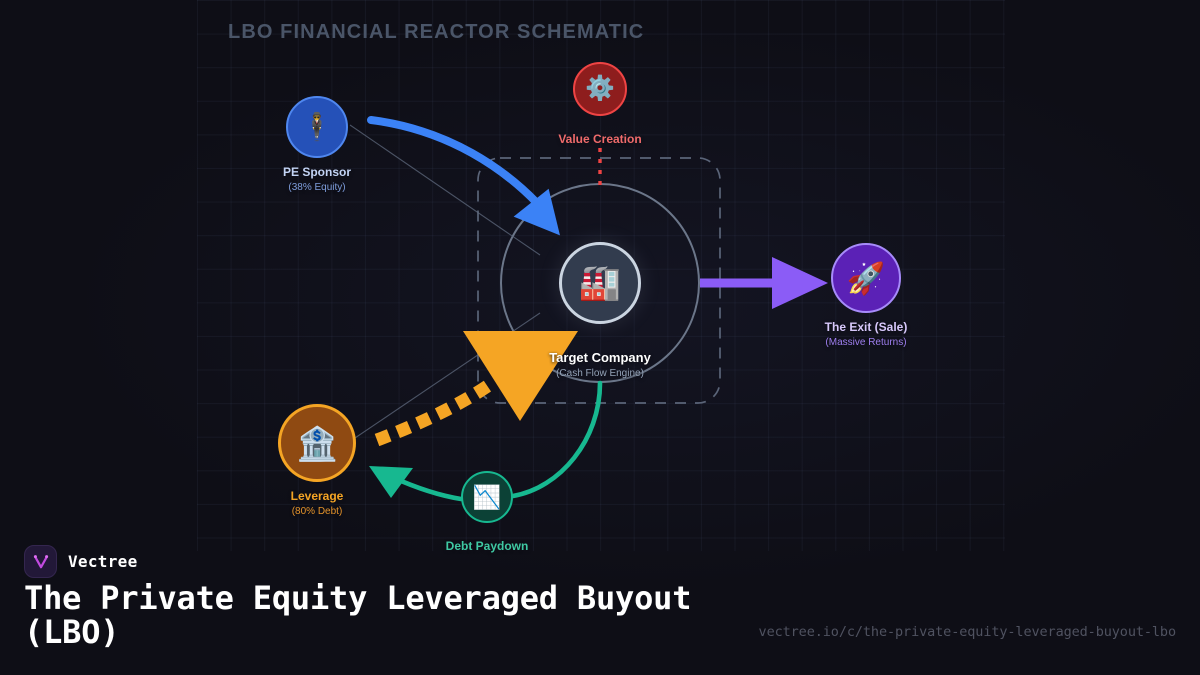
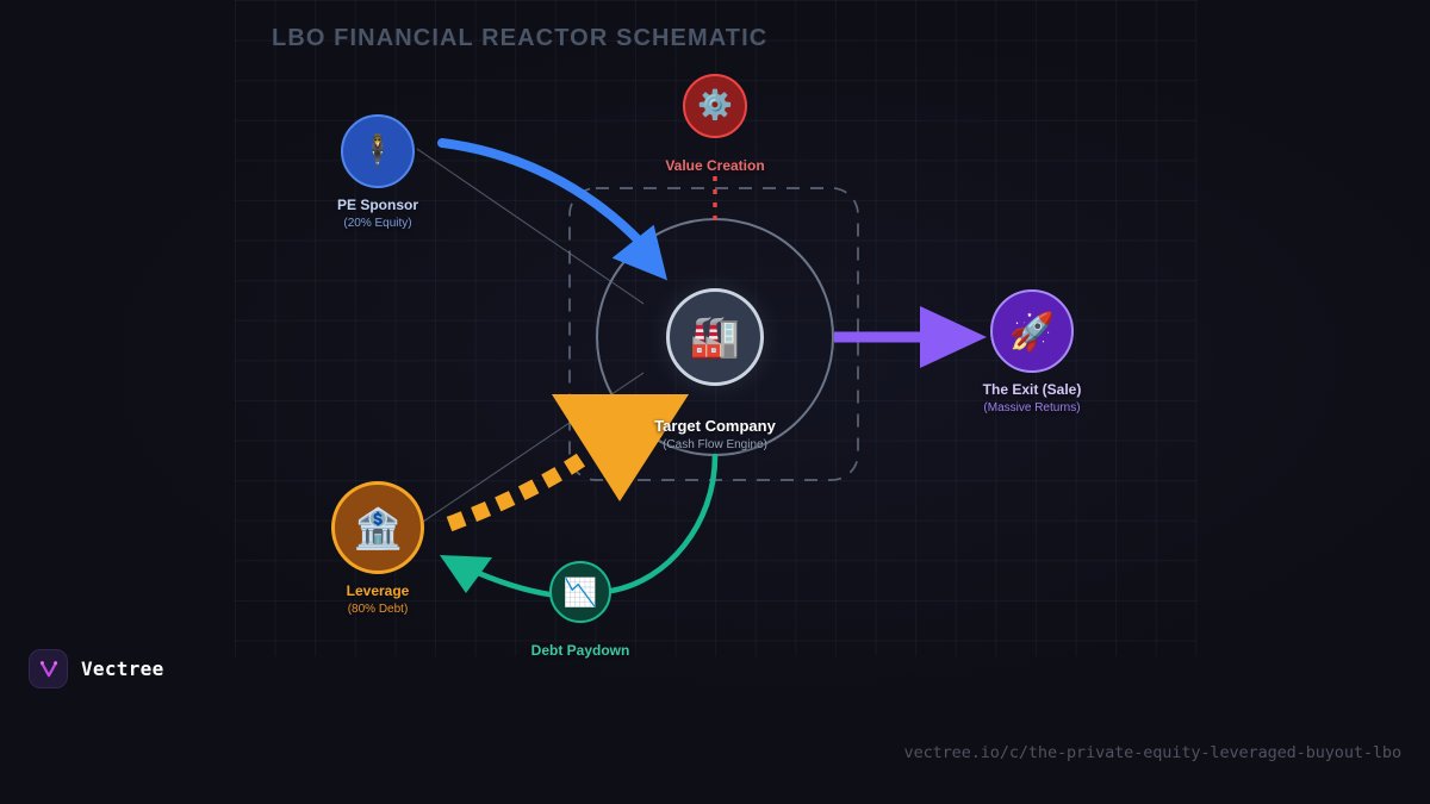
  LBO FINANCIAL REACTOR SCHEMATIC
  🕴️
  PE Sponsor
- (38% Equity)
+ (20% Equity)
  ⚙️
  Value Creation
  🏭
  Target Company
  (Cash Flow Engine)
  🚀
  The Exit (Sale)
  (Massive Returns)
  🏦
  Leverage
  (80% Debt)
  📉
  Debt Paydown
  Vectree
- The Private Equity Leveraged Buyout (LBO)
  vectree.io/c/the-private-equity-leveraged-buyout-lbo
